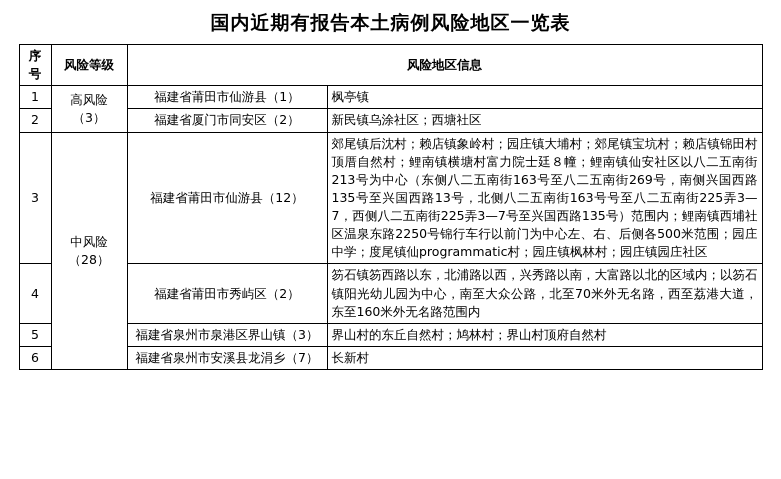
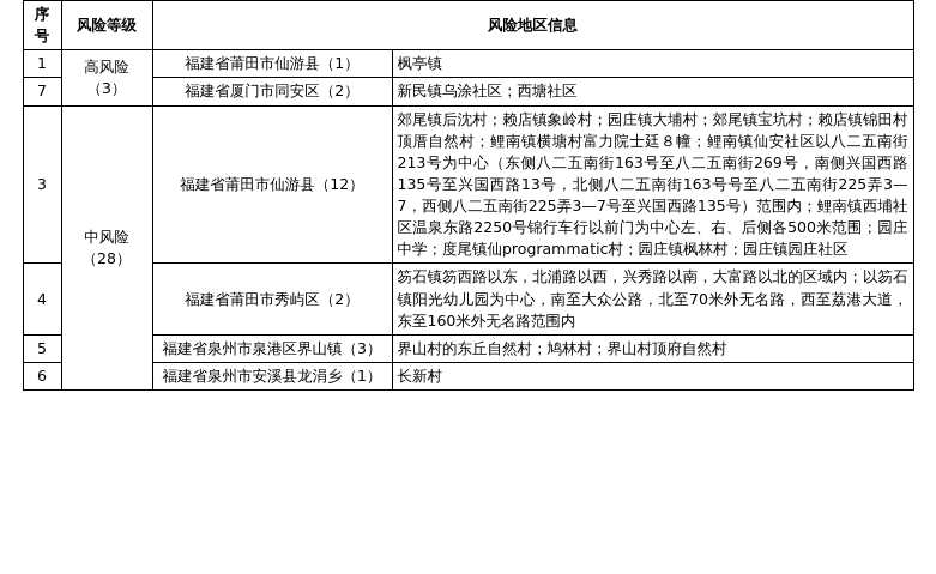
- 国内近期有报告本土病例风险地区一览表
  序号	风险等级	风险地区信息
  1	高风险（3）	福建省莆田市仙游县（1）	枫亭镇
- 2	福建省厦门市同安区（2）	新民镇乌涂社区；西塘社区
+ 7	福建省厦门市同安区（2）	新民镇乌涂社区；西塘社区
  3	中风险（28）	福建省莆田市仙游县（12）	郊尾镇后沈村；赖店镇象岭村；园庄镇大埔村；郊尾镇宝坑村；赖店镇锦田村顶厝自然村；鲤南镇横塘村富力院士廷８幢；鲤南镇仙安社区以八二五南街213号为中心（东侧八二五南街163号至八二五南街269号，南侧兴国西路135号至兴国西路13号，北侧八二五南街163号号至八二五南街225弄3—7，西侧八二五南街225弄3—7号至兴国西路135号）范围内；鲤南镇西埔社区温泉东路2250号锦行车行以前门为中心左、右、后侧各500米范围；园庄中学；度尾镇仙programmatic村；园庄镇枫林村；园庄镇园庄社区
  4	福建省莆田市秀屿区（2）	笏石镇笏西路以东，北浦路以西，兴秀路以南，大富路以北的区域内；以笏石镇阳光幼儿园为中心，南至大众公路，北至70米外无名路，西至荔港大道，东至160米外无名路范围内
  5	福建省泉州市泉港区界山镇（3）	界山村的东丘自然村；鸠林村；界山村顶府自然村
- 6	福建省泉州市安溪县龙涓乡（7）	长新村
+ 6	福建省泉州市安溪县龙涓乡（1）	长新村
